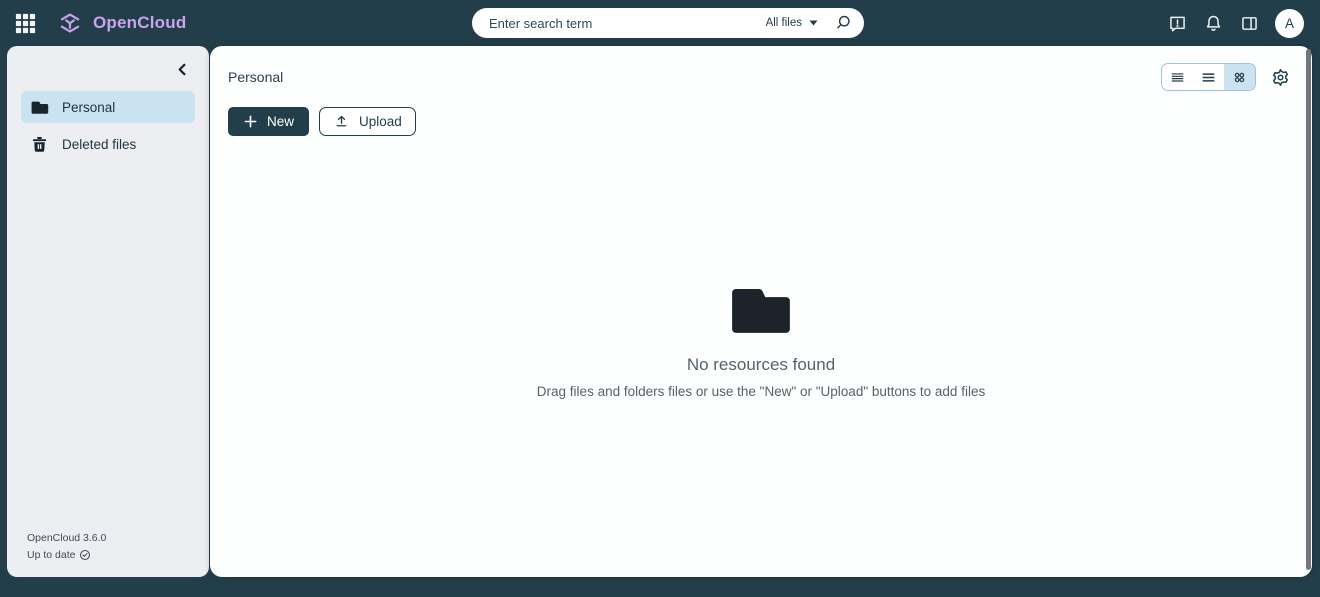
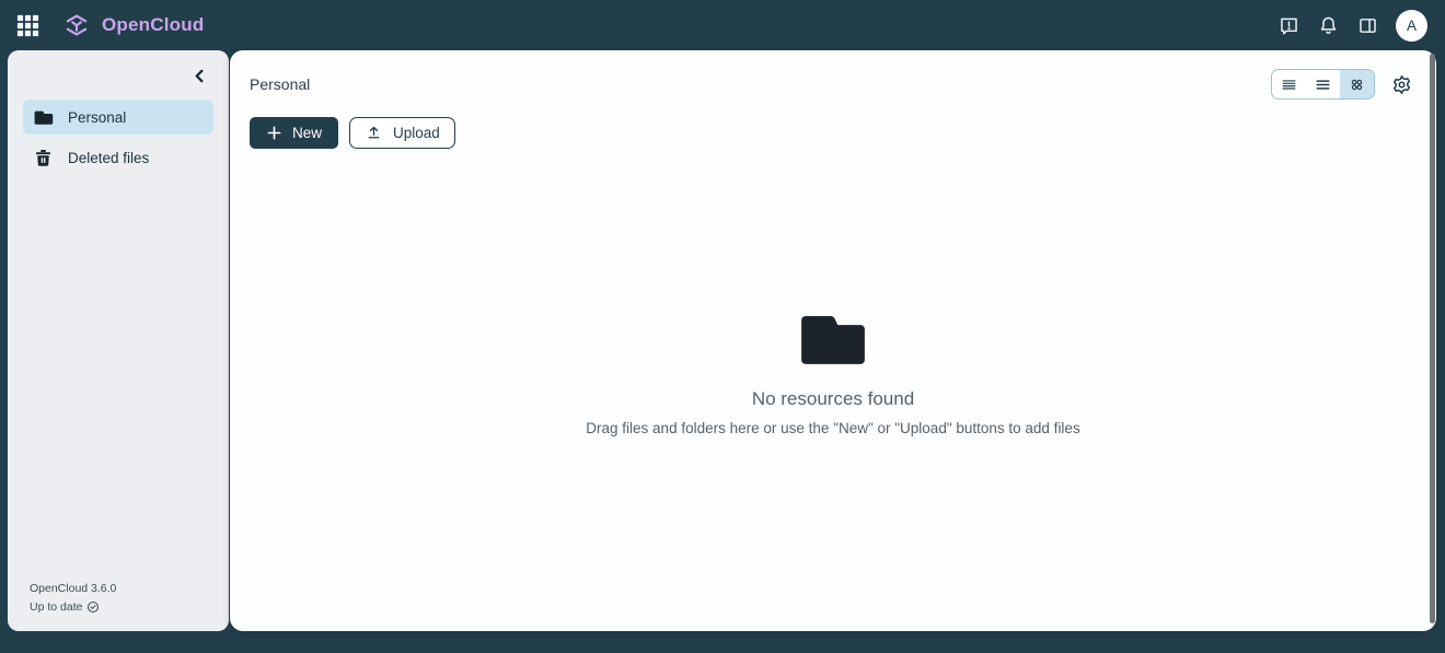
  OpenCloud
- Enter search term
- All files
  A
  Personal
  Deleted files
  OpenCloud 3.6.0
  Up to date
  Personal
  New
  Upload
  No resources found
- Drag files and folders files or use the "New" or "Upload" buttons to add files
+ Drag files and folders here or use the "New" or "Upload" buttons to add files
